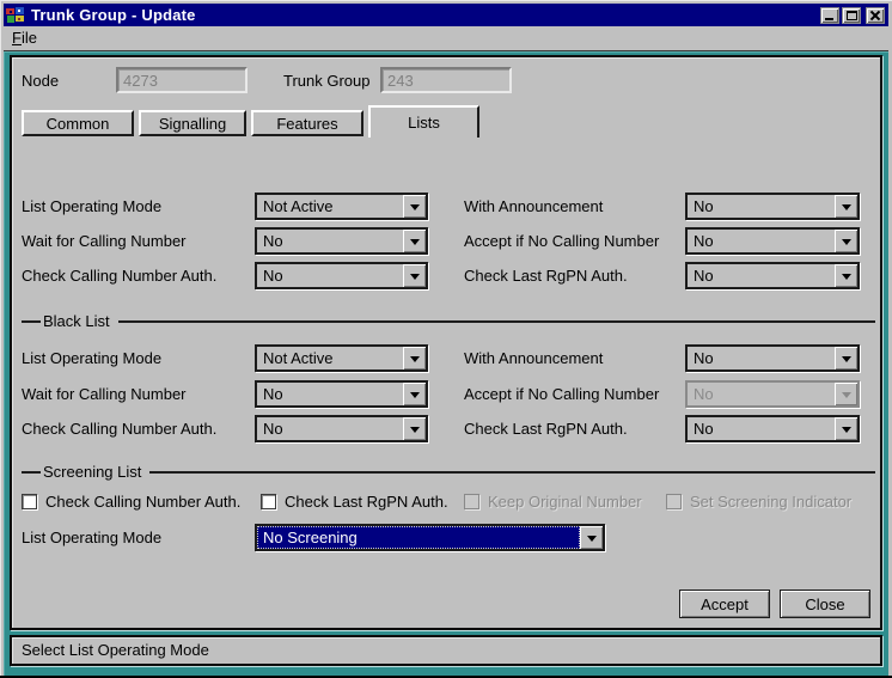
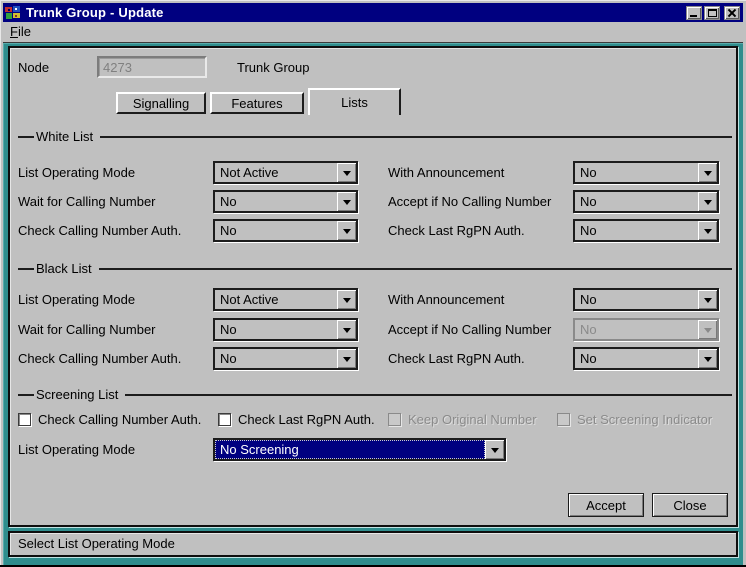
  Trunk Group - Update
  File
  Node
  4273
  Trunk Group
- 243
- Common
  Signalling
  Features
  Lists
+ White List
  List Operating Mode
  Not Active
  With Announcement
  No
  Wait for Calling Number
  No
  Accept if No Calling Number
  No
  Check Calling Number Auth.
  No
  Check Last RgPN Auth.
  No
  Black List
  List Operating Mode
  Not Active
  With Announcement
  No
  Wait for Calling Number
  No
  Accept if No Calling Number
  No
  Check Calling Number Auth.
  No
  Check Last RgPN Auth.
  No
  Screening List
  Check Calling Number Auth.
  Check Last RgPN Auth.
  Keep Original Number
  Set Screening Indicator
  List Operating Mode
  No Screening
  Accept
  Close
  Select List Operating Mode
